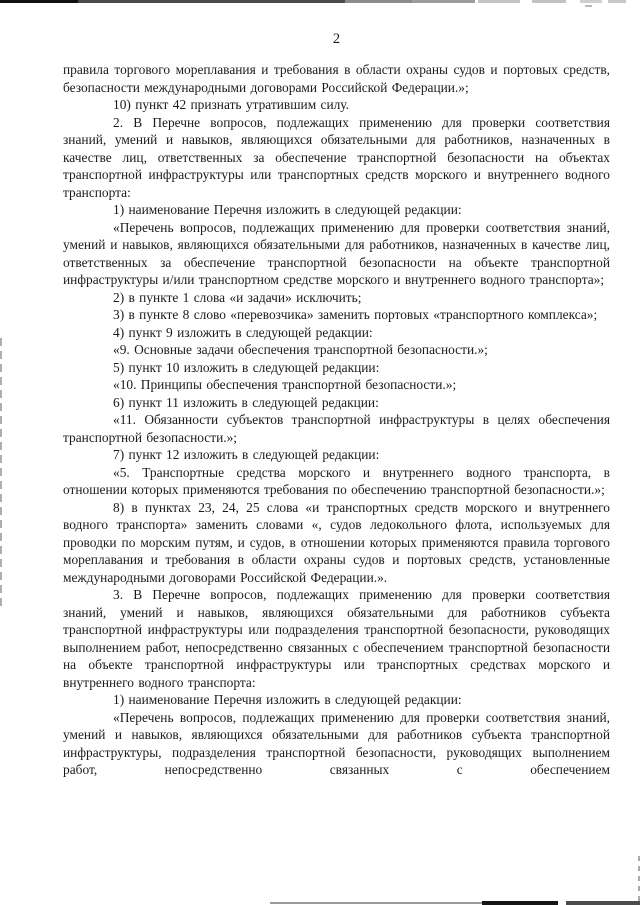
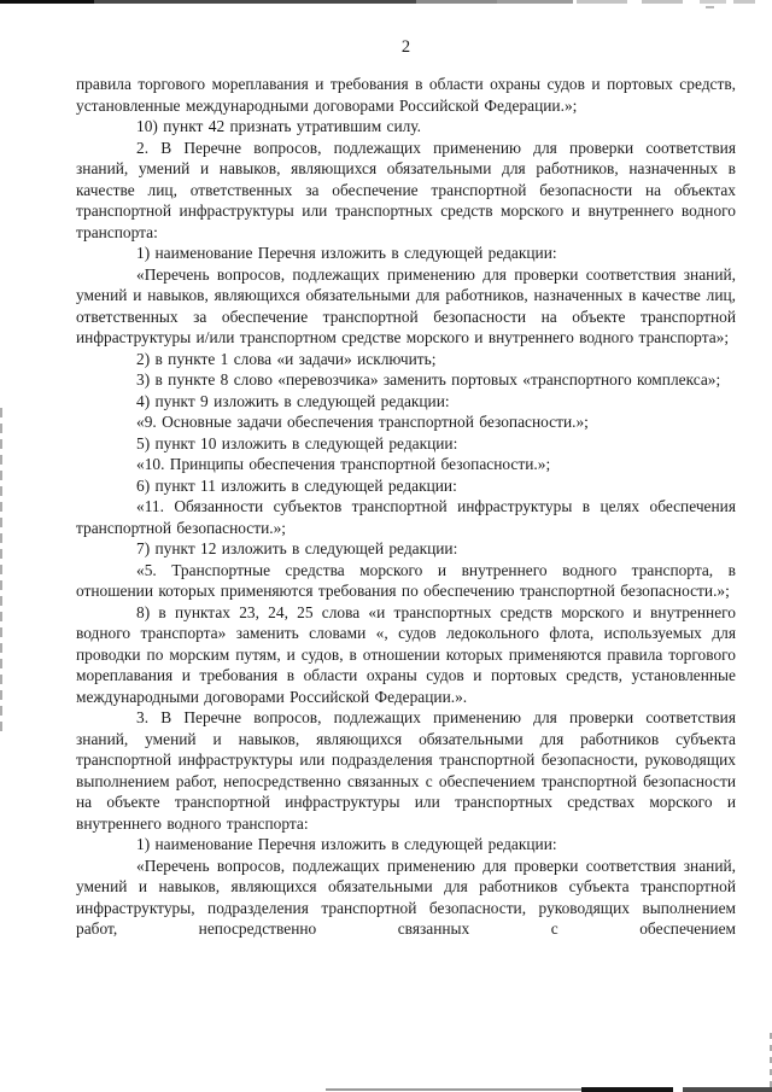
  2
- правила торгового мореплавания и требования в области охраны судов и портовых средств, безопасности международными договорами Российской Федерации.»;
+ правила торгового мореплавания и требования в области охраны судов и портовых средств, установленные международными договорами Российской Федерации.»;
  10) пункт 42 признать утратившим силу.
  2. В Перечне вопросов, подлежащих применению для проверки соответствия знаний, умений и навыков, являющихся обязательными для работников, назначенных в качестве лиц, ответственных за обеспечение транспортной безопасности на объектах транспортной инфраструктуры или транспортных средств морского и внутреннего водного транспорта:
  1) наименование Перечня изложить в следующей редакции:
  «Перечень вопросов, подлежащих применению для проверки соответствия знаний, умений и навыков, являющихся обязательными для работников, назначенных в качестве лиц, ответственных за обеспечение транспортной безопасности на объекте транспортной инфраструктуры и/или транспортном средстве морского и внутреннего водного транспорта»;
  2) в пункте 1 слова «и задачи» исключить;
  3) в пункте 8 слово «перевозчика» заменить портовых «транспортного комплекса»;
  4) пункт 9 изложить в следующей редакции:
  «9. Основные задачи обеспечения транспортной безопасности.»;
  5) пункт 10 изложить в следующей редакции:
  «10. Принципы обеспечения транспортной безопасности.»;
  6) пункт 11 изложить в следующей редакции:
  «11. Обязанности субъектов транспортной инфраструктуры в целях обеспечения транспортной безопасности.»;
  7) пункт 12 изложить в следующей редакции:
  «5. Транспортные средства морского и внутреннего водного транспорта, в отношении которых применяются требования по обеспечению транспортной безопасности.»;
  8) в пунктах 23, 24, 25 слова «и транспортных средств морского и внутреннего водного транспорта» заменить словами «, судов ледокольного флота, используемых для проводки по морским путям, и судов, в отношении которых применяются правила торгового мореплавания и требования в области охраны судов и портовых средств, установленные международными договорами Российской Федерации.».
  3. В Перечне вопросов, подлежащих применению для проверки соответствия знаний, умений и навыков, являющихся обязательными для работников субъекта транспортной инфраструктуры или подразделения транспортной безопасности, руководящих выполнением работ, непосредственно связанных с обеспечением транспортной безопасности на объекте транспортной инфраструктуры или транспортных средствах морского и внутреннего водного транспорта:
  1) наименование Перечня изложить в следующей редакции:
  «Перечень вопросов, подлежащих применению для проверки соответствия знаний, умений и навыков, являющихся обязательными для работников субъекта транспортной инфраструктуры, подразделения транспортной безопасности, руководящих выполнением работ, непосредственно связанных с обеспечением
